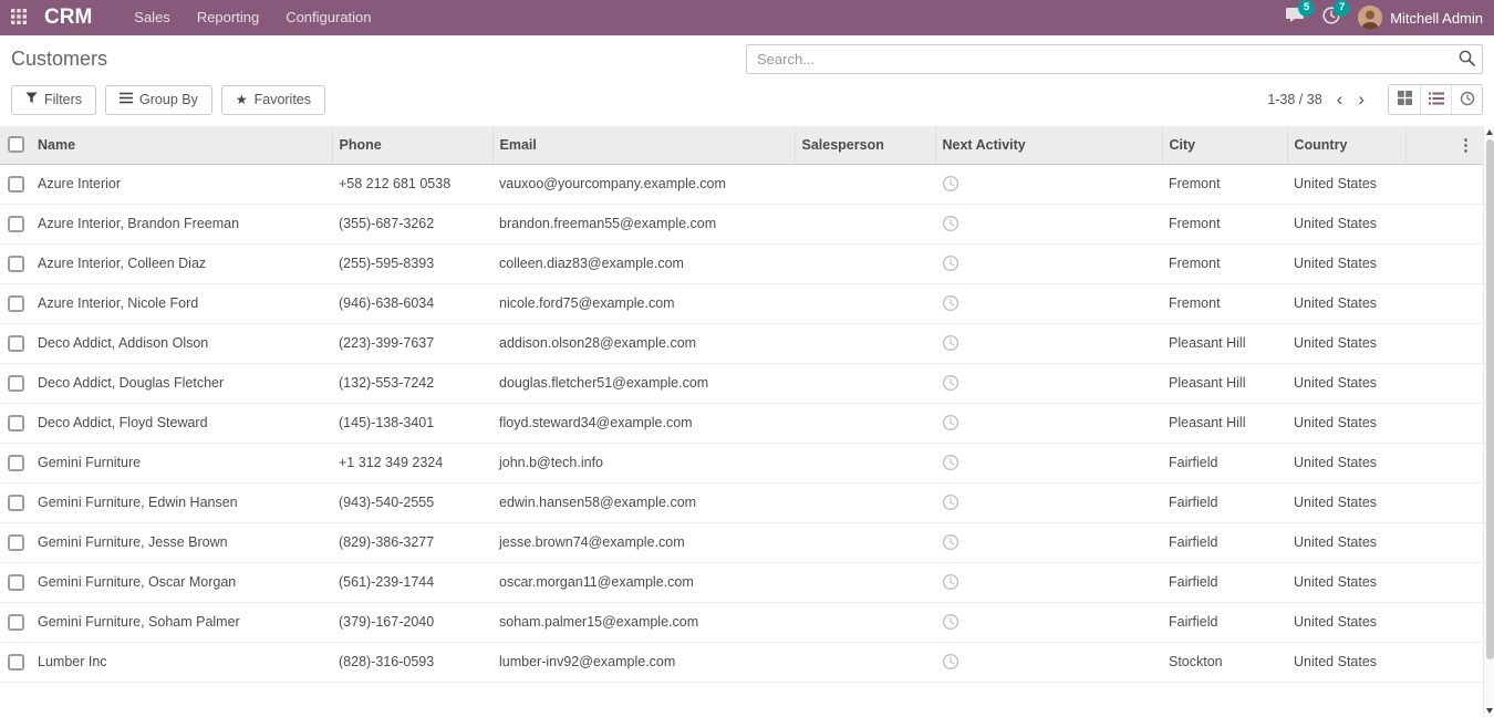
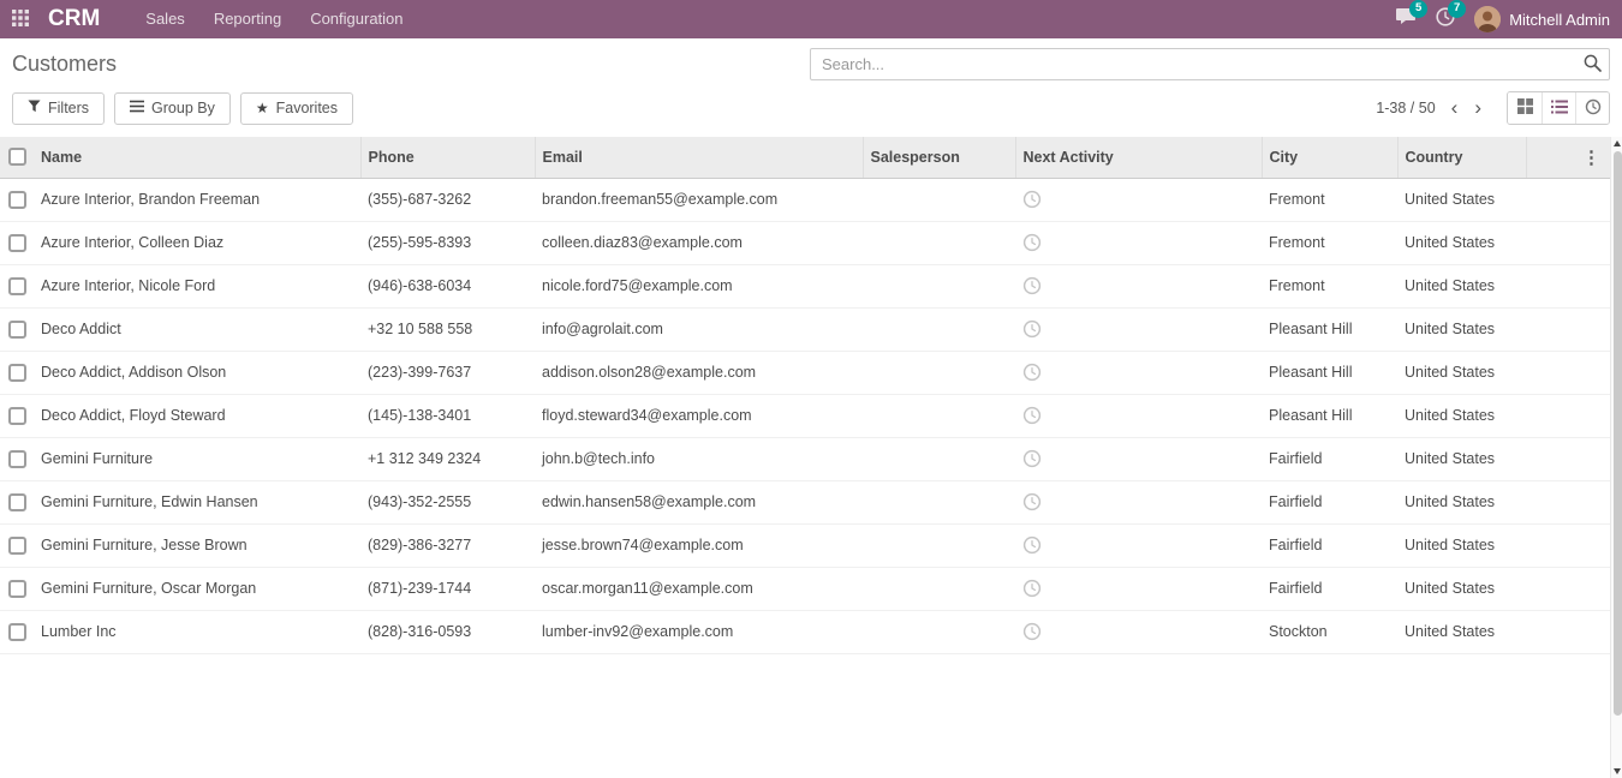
  CRM
  Sales
  Reporting
  Configuration
  5
  7
  Mitchell Admin
  Customers
  Search...
  Filters
  Group By
  ★
  Favorites
- 1-38 / 38
+ 1-38 / 50
  ‹
  ›
  	Name	Phone	Email	Salesperson	Next Activity	City	Country	⋮
- 	Azure Interior	+58 212 681 0538	vauxoo@yourcompany.example.com			Fremont	United States
  	Azure Interior, Brandon Freeman	(355)-687-3262	brandon.freeman55@example.com			Fremont	United States
  	Azure Interior, Colleen Diaz	(255)-595-8393	colleen.diaz83@example.com			Fremont	United States
  	Azure Interior, Nicole Ford	(946)-638-6034	nicole.ford75@example.com			Fremont	United States
+ 	Deco Addict	+32 10 588 558	info@agrolait.com			Pleasant Hill	United States
  	Deco Addict, Addison Olson	(223)-399-7637	addison.olson28@example.com			Pleasant Hill	United States
- 	Deco Addict, Douglas Fletcher	(132)-553-7242	douglas.fletcher51@example.com			Pleasant Hill	United States
  	Deco Addict, Floyd Steward	(145)-138-3401	floyd.steward34@example.com			Pleasant Hill	United States
  	Gemini Furniture	+1 312 349 2324	john.b@tech.info			Fairfield	United States
- 	Gemini Furniture, Edwin Hansen	(943)-540-2555	edwin.hansen58@example.com			Fairfield	United States
+ 	Gemini Furniture, Edwin Hansen	(943)-352-2555	edwin.hansen58@example.com			Fairfield	United States
  	Gemini Furniture, Jesse Brown	(829)-386-3277	jesse.brown74@example.com			Fairfield	United States
- 	Gemini Furniture, Oscar Morgan	(561)-239-1744	oscar.morgan11@example.com			Fairfield	United States
+ 	Gemini Furniture, Oscar Morgan	(871)-239-1744	oscar.morgan11@example.com			Fairfield	United States
- 	Gemini Furniture, Soham Palmer	(379)-167-2040	soham.palmer15@example.com			Fairfield	United States
  	Lumber Inc	(828)-316-0593	lumber-inv92@example.com			Stockton	United States
